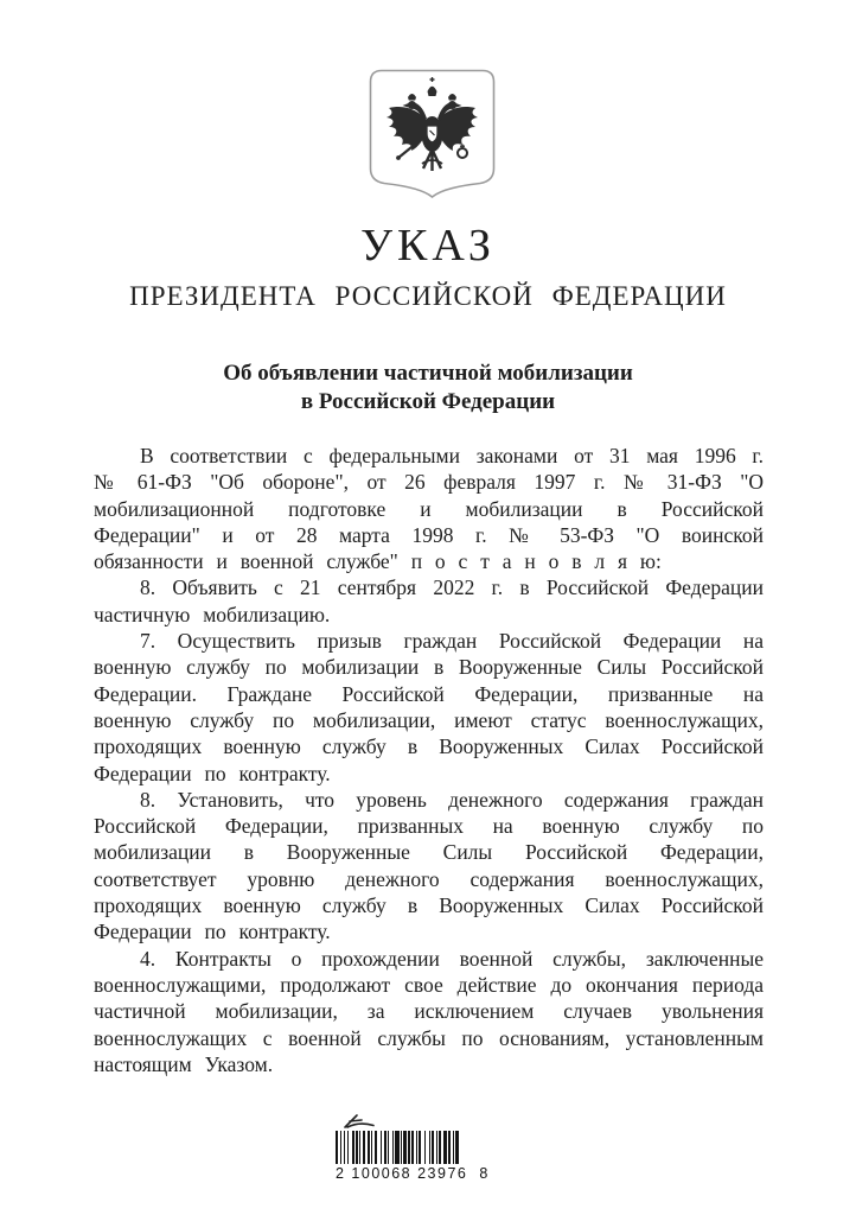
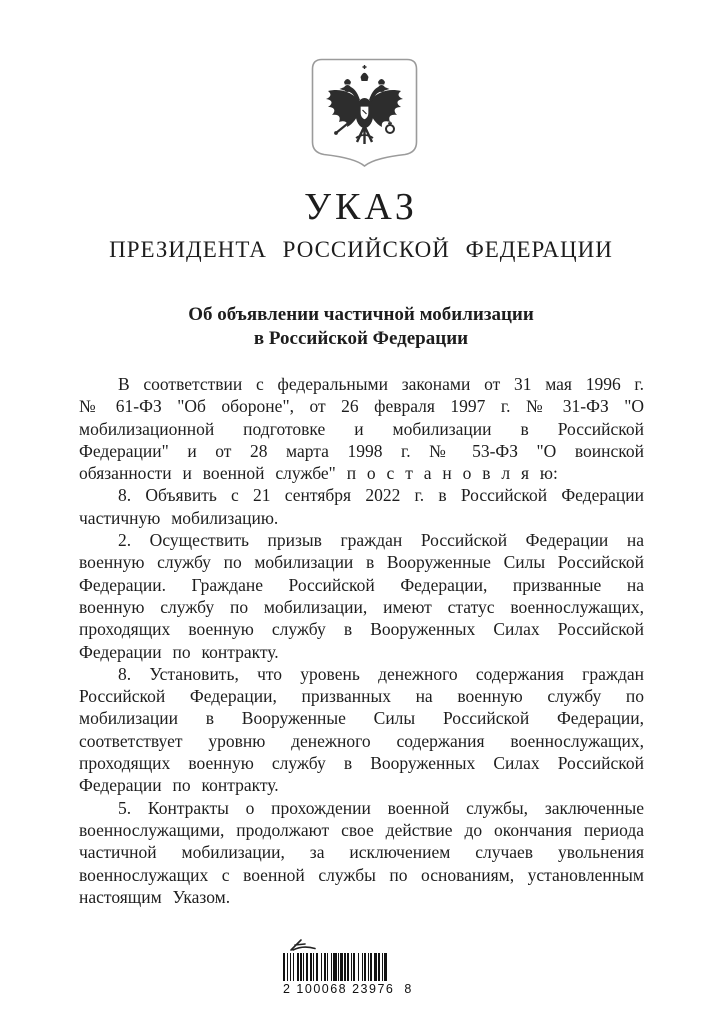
  УКАЗ
  ПРЕЗИДЕНТА РОССИЙСКОЙ ФЕДЕРАЦИИ
  Об объявлении частичной мобилизации
  в Российской Федерации
  В соответствии с федеральными законами от 31 мая 1996 г. № 61-ФЗ "Об обороне", от 26 февраля 1997 г. № 31-ФЗ "О мобилизационной подготовке и мобилизации в Российской Федерации" и от 28 марта 1998 г. № 53-ФЗ "О воинской обязанности и военной службе" п о с т а н о в л я ю:
  8. Объявить с 21 сентября 2022 г. в Российской Федерации частичную мобилизацию.
- 7. Осуществить призыв граждан Российской Федерации на военную службу по мобилизации в Вооруженные Силы Российской Федерации. Граждане Российской Федерации, призванные на военную службу по мобилизации, имеют статус военнослужащих, проходящих военную службу в Вооруженных Силах Российской Федерации по контракту.
+ 2. Осуществить призыв граждан Российской Федерации на военную службу по мобилизации в Вооруженные Силы Российской Федерации. Граждане Российской Федерации, призванные на военную службу по мобилизации, имеют статус военнослужащих, проходящих военную службу в Вооруженных Силах Российской Федерации по контракту.
  8. Установить, что уровень денежного содержания граждан Российской Федерации, призванных на военную службу по мобилизации в Вооруженные Силы Российской Федерации, соответствует уровню денежного содержания военнослужащих, проходящих военную службу в Вооруженных Силах Российской Федерации по контракту.
- 4. Контракты о прохождении военной службы, заключенные военнослужащими, продолжают свое действие до окончания периода частичной мобилизации, за исключением случаев увольнения военнослужащих с военной службы по основаниям, установленным настоящим Указом.
+ 5. Контракты о прохождении военной службы, заключенные военнослужащими, продолжают свое действие до окончания периода частичной мобилизации, за исключением случаев увольнения военнослужащих с военной службы по основаниям, установленным настоящим Указом.
  2 100068 23976 8
